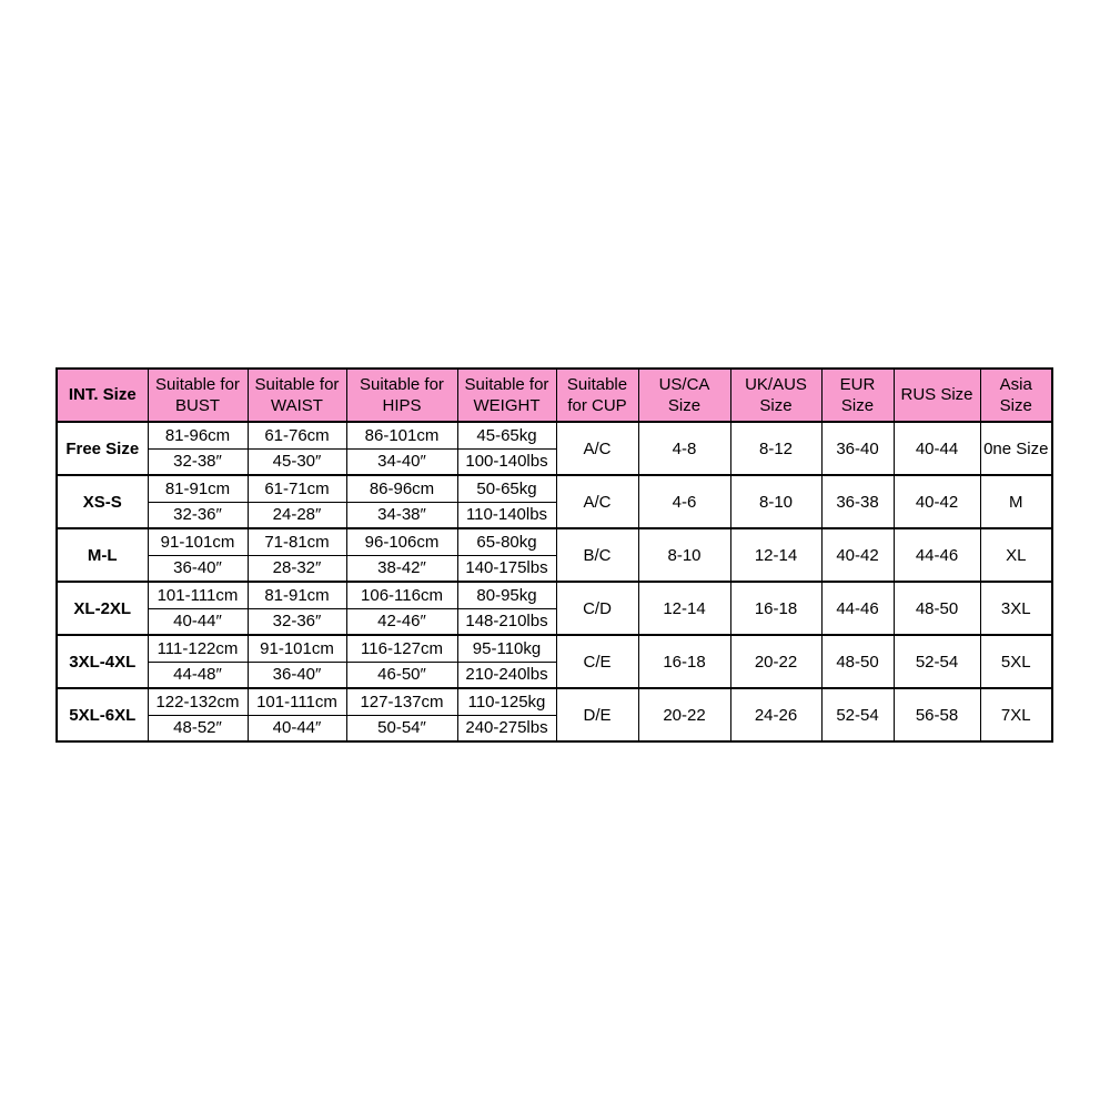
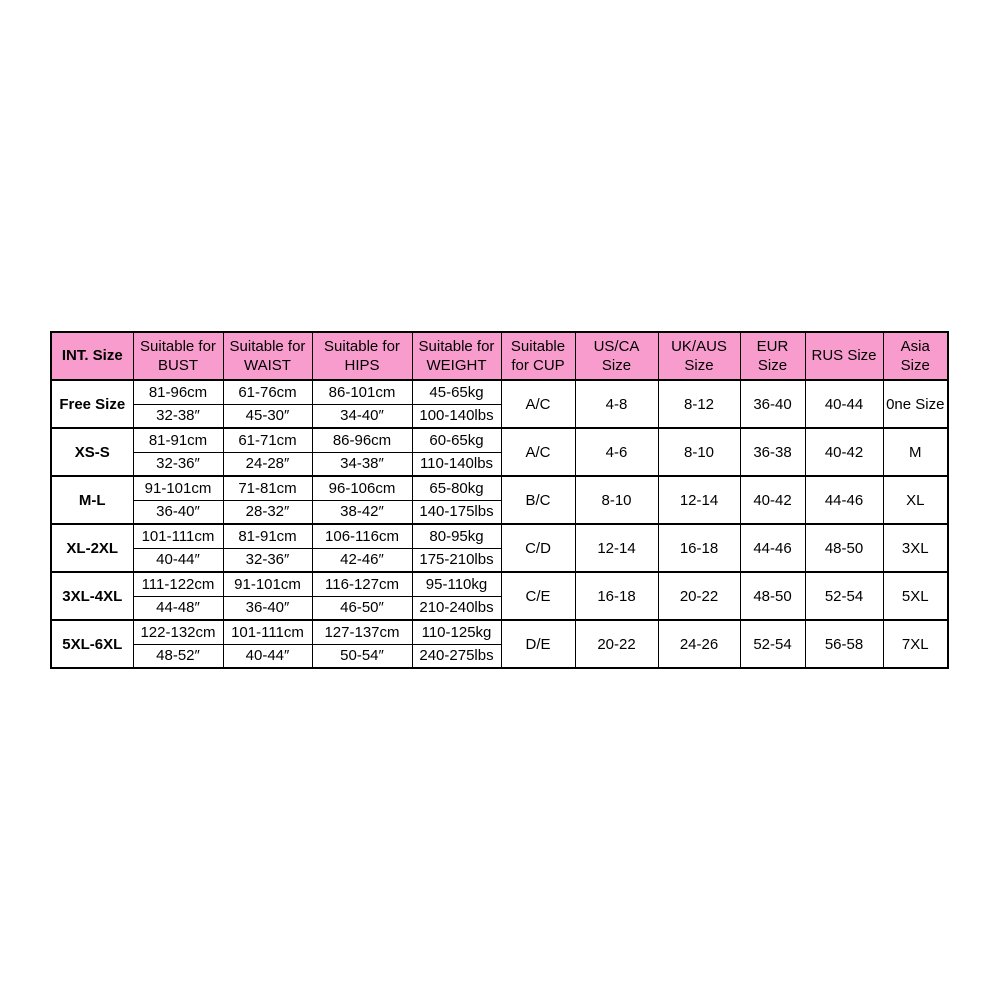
  INT. Size	Suitable for BUST	Suitable for WAIST	Suitable for HIPS	Suitable for WEIGHT	Suitable for CUP	US/CA Size	UK/AUS Size	EUR Size	RUS Size	Asia Size
  Free Size	81-96cm	61-76cm	86-101cm	45-65kg	A/C	4-8	8-12	36-40	40-44	0ne Size
  32-38″	45-30″	34-40″	100-140lbs
- XS-S	81-91cm	61-71cm	86-96cm	50-65kg	A/C	4-6	8-10	36-38	40-42	M
+ XS-S	81-91cm	61-71cm	86-96cm	60-65kg	A/C	4-6	8-10	36-38	40-42	M
  32-36″	24-28″	34-38″	110-140lbs
  M-L	91-101cm	71-81cm	96-106cm	65-80kg	B/C	8-10	12-14	40-42	44-46	XL
  36-40″	28-32″	38-42″	140-175lbs
  XL-2XL	101-111cm	81-91cm	106-116cm	80-95kg	C/D	12-14	16-18	44-46	48-50	3XL
- 40-44″	32-36″	42-46″	148-210lbs
+ 40-44″	32-36″	42-46″	175-210lbs
  3XL-4XL	111-122cm	91-101cm	116-127cm	95-110kg	C/E	16-18	20-22	48-50	52-54	5XL
  44-48″	36-40″	46-50″	210-240lbs
  5XL-6XL	122-132cm	101-111cm	127-137cm	110-125kg	D/E	20-22	24-26	52-54	56-58	7XL
  48-52″	40-44″	50-54″	240-275lbs
